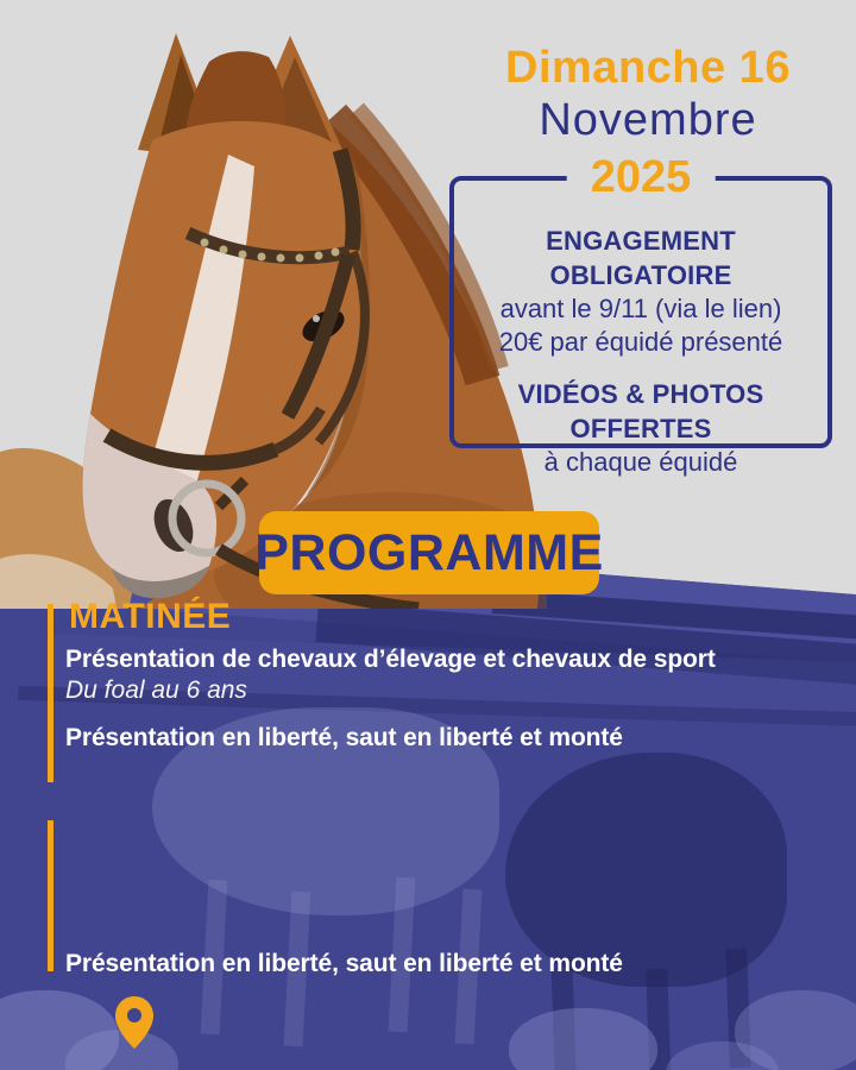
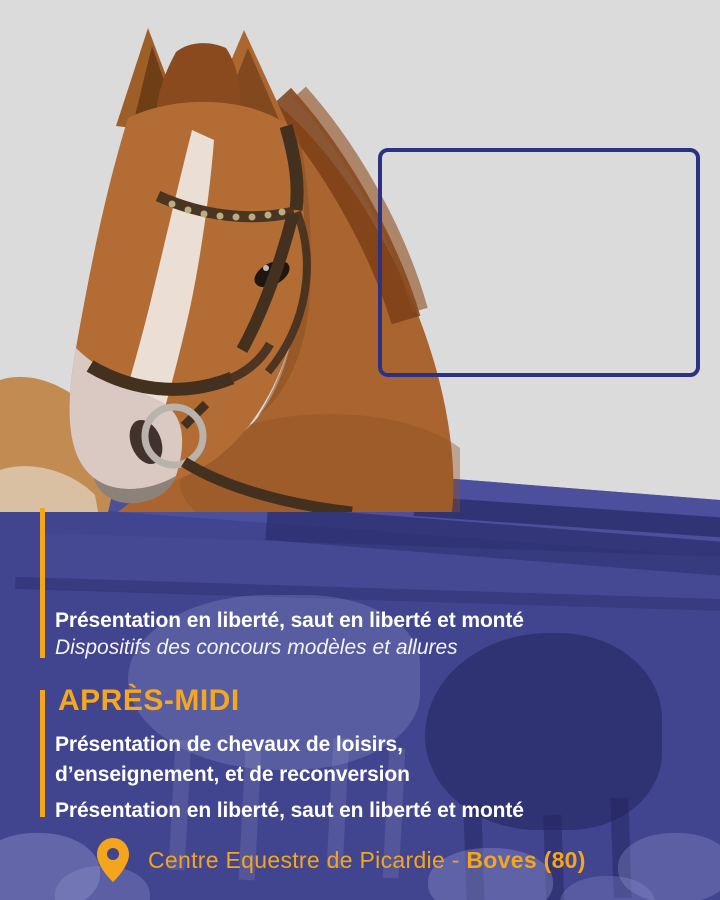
- Dimanche 16
- Novembre
- 2025
- ENGAGEMENT OBLIGATOIRE
- avant le 9/11 (via le lien)
- 20€ par équidé présenté
- VIDÉOS & PHOTOS OFFERTES
- à chaque équidé
- PROGRAMME
- MATINÉE
- Présentation de chevaux d’élevage et chevaux de sport
- Du foal au 6 ans
  Présentation en liberté, saut en liberté et monté
+ Dispositifs des concours modèles et allures
+ APRÈS-MIDI
+ Présentation de chevaux de loisirs,
+ d’enseignement, et de reconversion
  Présentation en liberté, saut en liberté et monté
+ Centre Equestre de Picardie - Boves (80)
